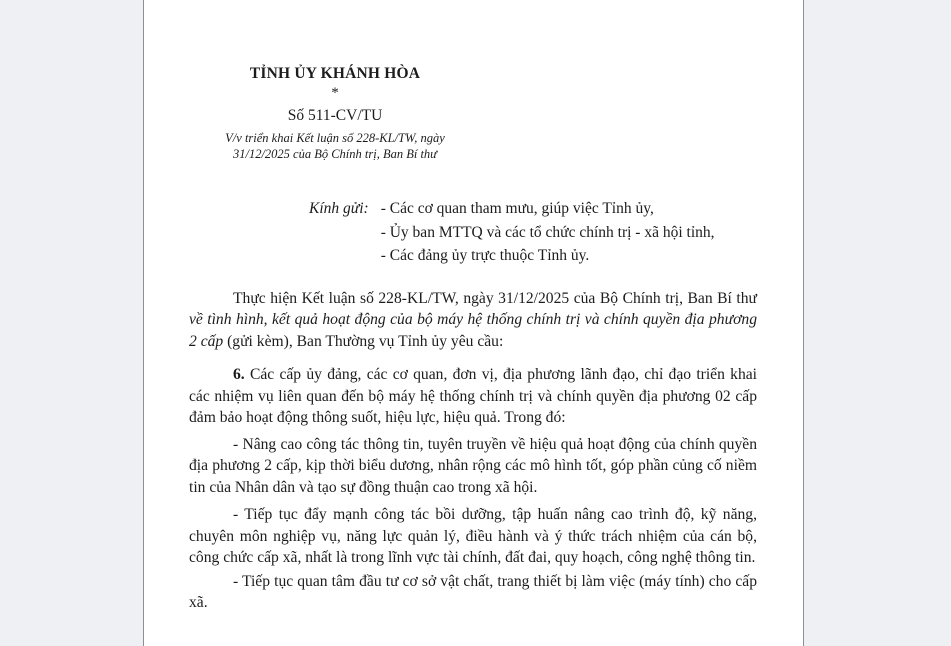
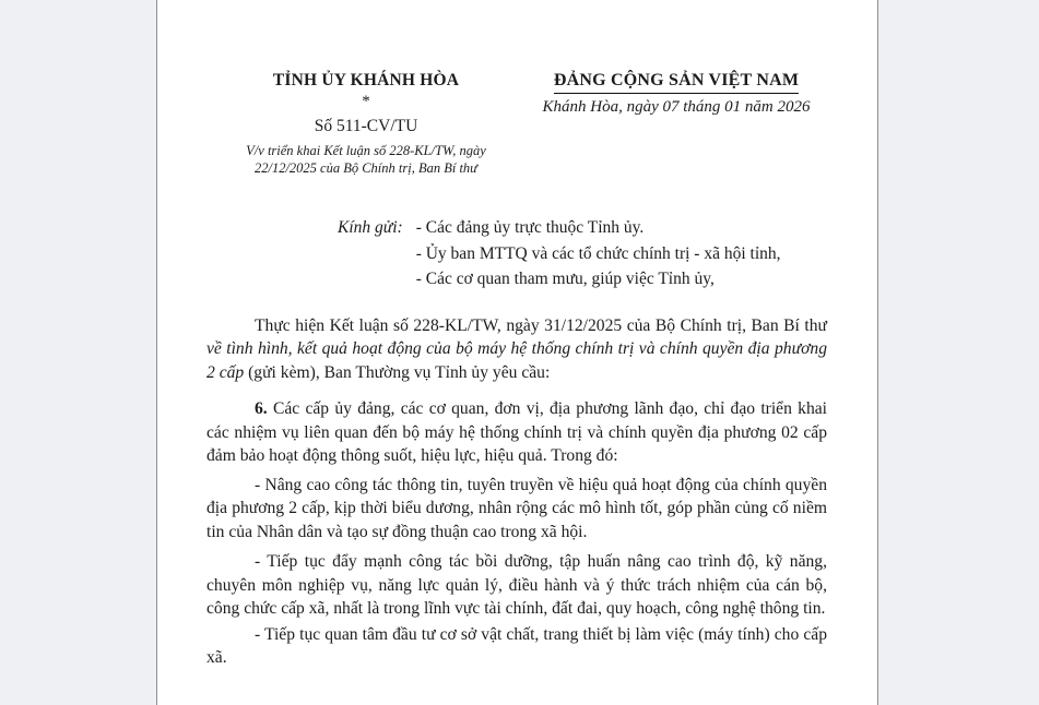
  TỈNH ỦY KHÁNH HÒA
  *
  Số 511-CV/TU
  V/v triển khai Kết luận số 228-KL/TW, ngày
- 31/12/2025 của Bộ Chính trị, Ban Bí thư
+ 22/12/2025 của Bộ Chính trị, Ban Bí thư
+ ĐẢNG CỘNG SẢN VIỆT NAM
+ Khánh Hòa, ngày 07 tháng 01 năm 2026
  Kính gửi:
- - Các cơ quan tham mưu, giúp việc Tỉnh ủy,
+ - Các đảng ủy trực thuộc Tỉnh ủy.
  - Ủy ban MTTQ và các tổ chức chính trị - xã hội tỉnh,
- - Các đảng ủy trực thuộc Tỉnh ủy.
+ - Các cơ quan tham mưu, giúp việc Tỉnh ủy,
  Thực hiện Kết luận số 228-KL/TW, ngày 31/12/2025 của Bộ Chính trị, Ban Bí thư về tình hình, kết quả hoạt động của bộ máy hệ thống chính trị và chính quyền địa phương 2 cấp (gửi kèm), Ban Thường vụ Tỉnh ủy yêu cầu:
  6. Các cấp ủy đảng, các cơ quan, đơn vị, địa phương lãnh đạo, chỉ đạo triển khai các nhiệm vụ liên quan đến bộ máy hệ thống chính trị và chính quyền địa phương 02 cấp đảm bảo hoạt động thông suốt, hiệu lực, hiệu quả. Trong đó:
  - Nâng cao công tác thông tin, tuyên truyền về hiệu quả hoạt động của chính quyền địa phương 2 cấp, kịp thời biểu dương, nhân rộng các mô hình tốt, góp phần củng cố niềm tin của Nhân dân và tạo sự đồng thuận cao trong xã hội.
  - Tiếp tục đẩy mạnh công tác bồi dưỡng, tập huấn nâng cao trình độ, kỹ năng, chuyên môn nghiệp vụ, năng lực quản lý, điều hành và ý thức trách nhiệm của cán bộ, công chức cấp xã, nhất là trong lĩnh vực tài chính, đất đai, quy hoạch, công nghệ thông tin.
  - Tiếp tục quan tâm đầu tư cơ sở vật chất, trang thiết bị làm việc (máy tính) cho cấp xã.
